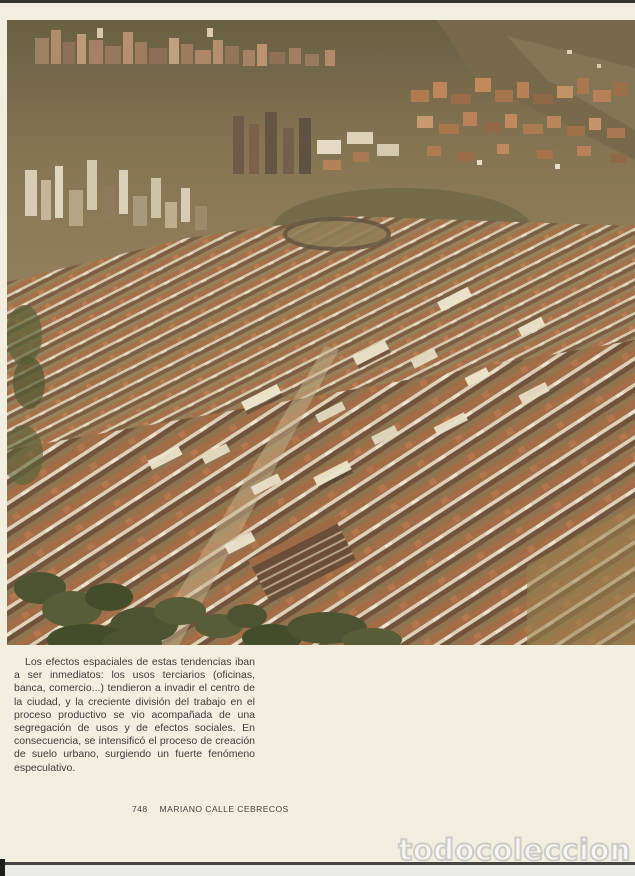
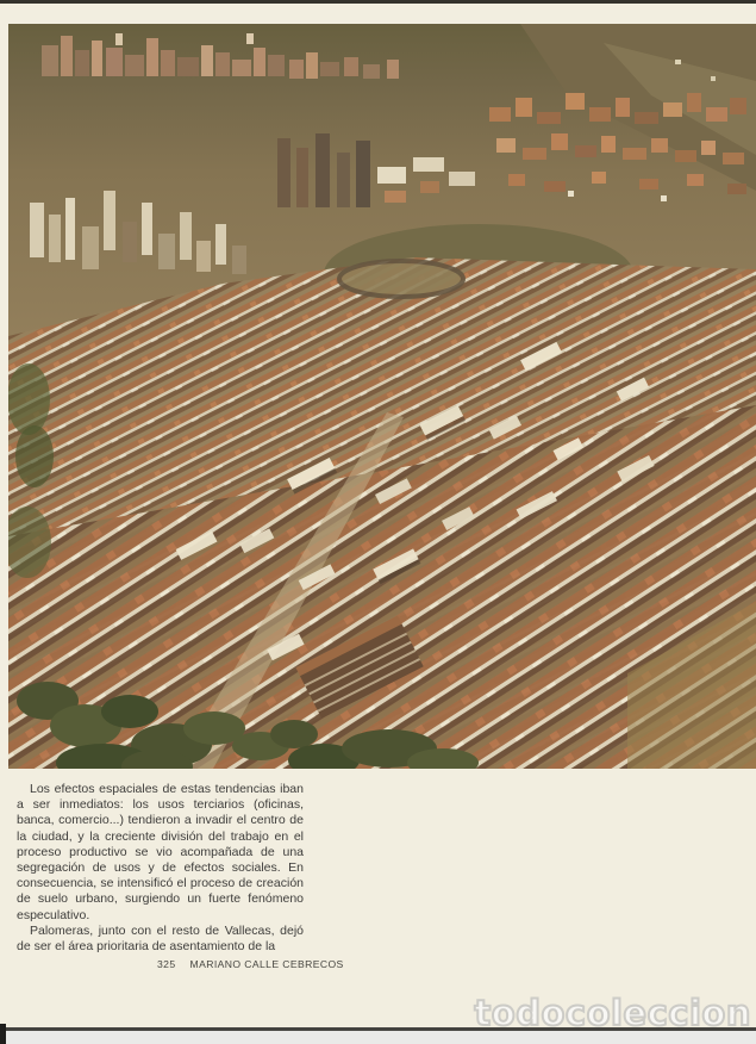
  Los efectos espaciales de estas tendencias iban a ser inmediatos: los usos terciarios (oficinas, banca, comercio...) tendieron a invadir el centro de la ciudad, y la creciente división del trabajo en el proceso productivo se vio acompañada de una segregación de usos y de efectos sociales. En consecuencia, se intensificó el proceso de creación de suelo urbano, surgiendo un fuerte fenómeno especulativo.
+ Palomeras, junto con el resto de Vallecas, dejó de ser el área prioritaria de asentamiento de la
- 748 MARIANO CALLE CEBRECOS
+ 325 MARIANO CALLE CEBRECOS
  todocoleccion
